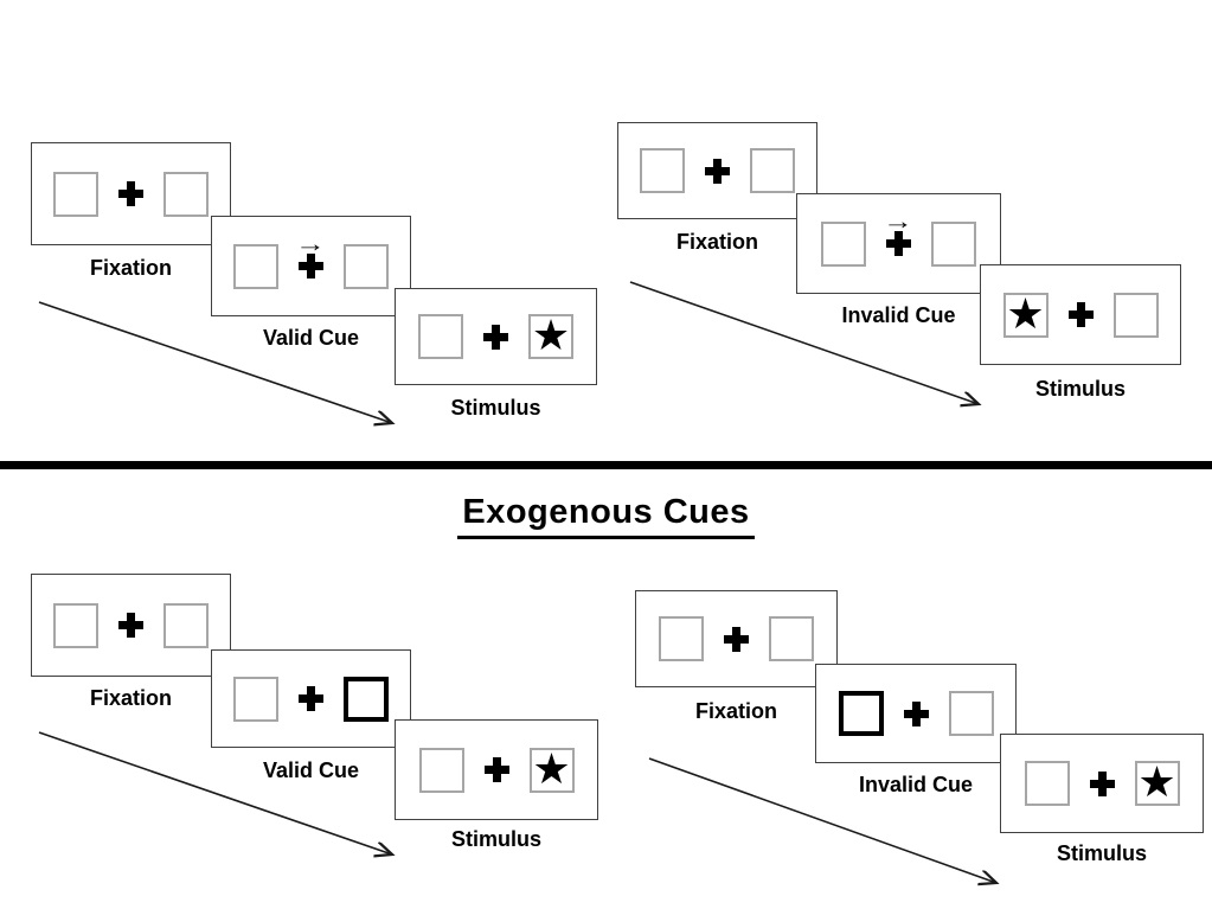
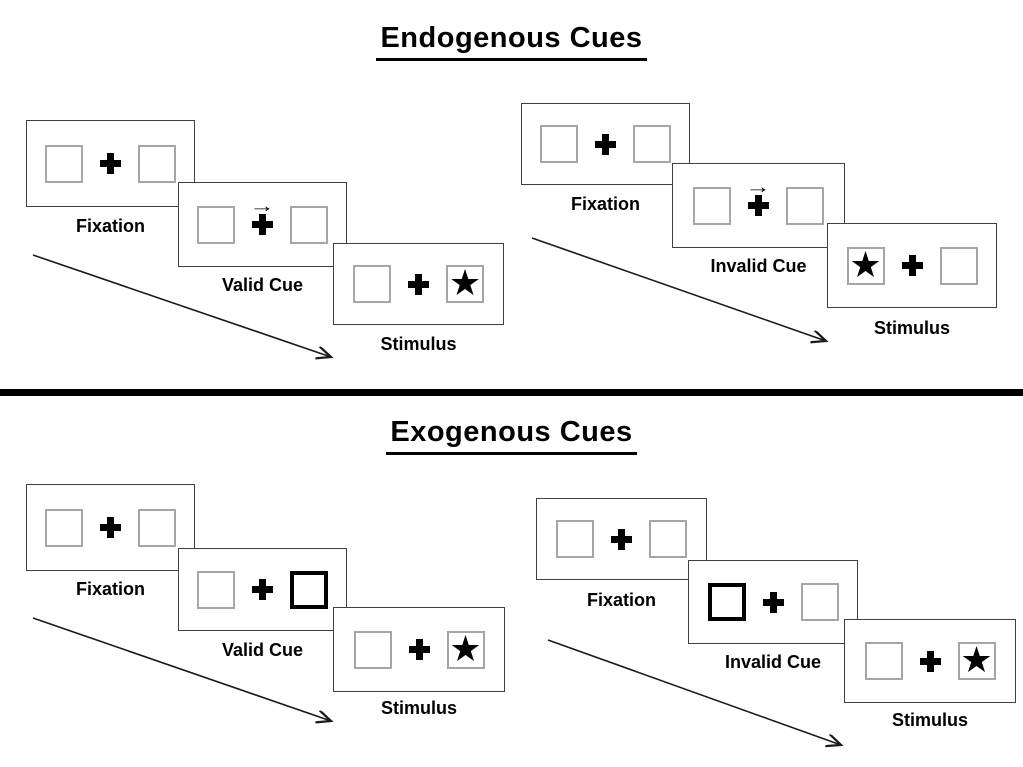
+ Endogenous Cues
  Fixation
  →
  Valid Cue
  ★
  Stimulus
  Fixation
  →
  Invalid Cue
  ★
  Stimulus
  Exogenous Cues
  Fixation
  Valid Cue
  ★
  Stimulus
  Fixation
  Invalid Cue
  ★
  Stimulus
